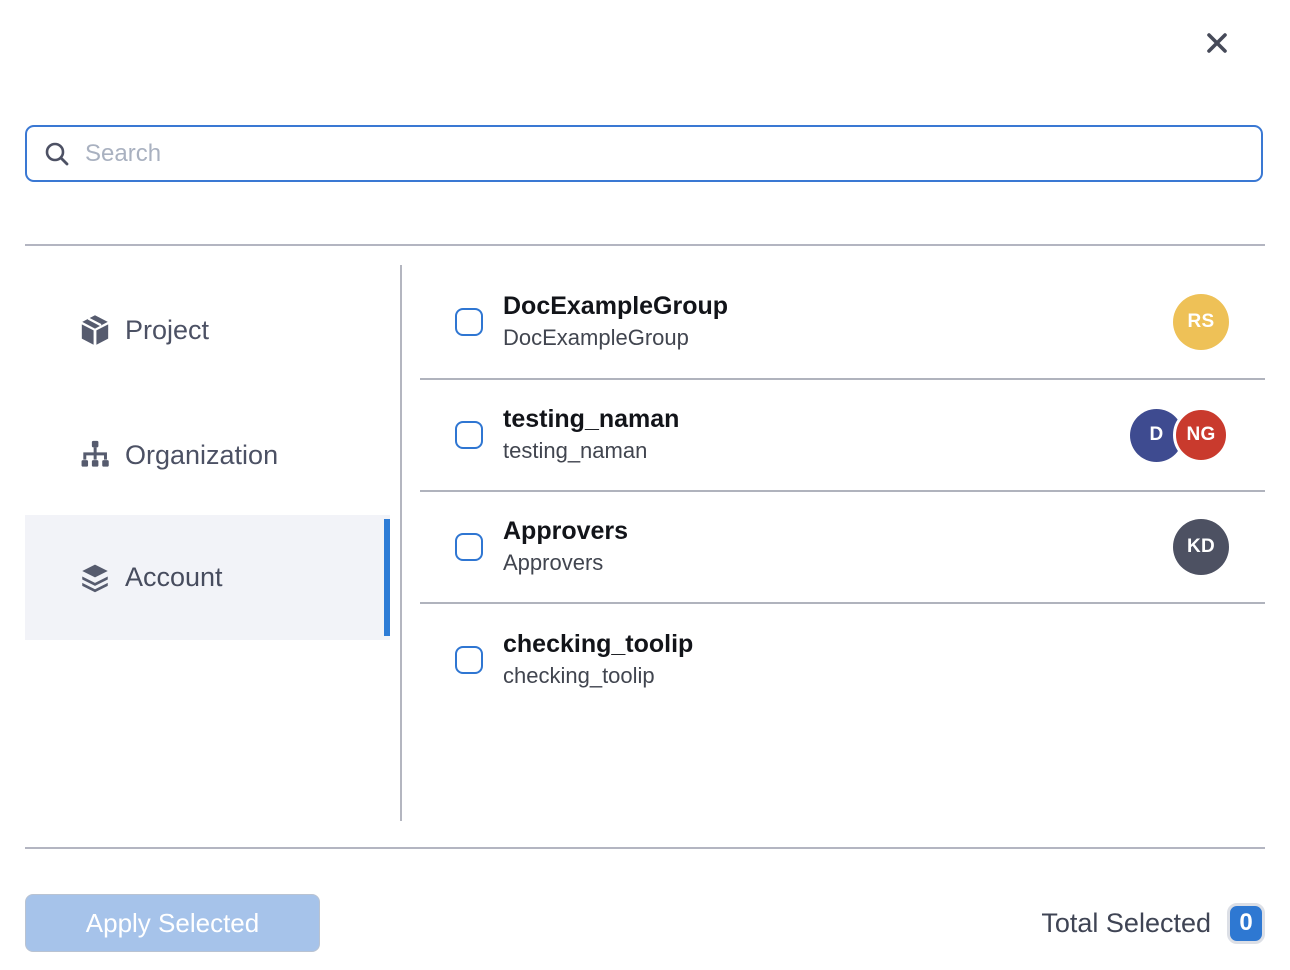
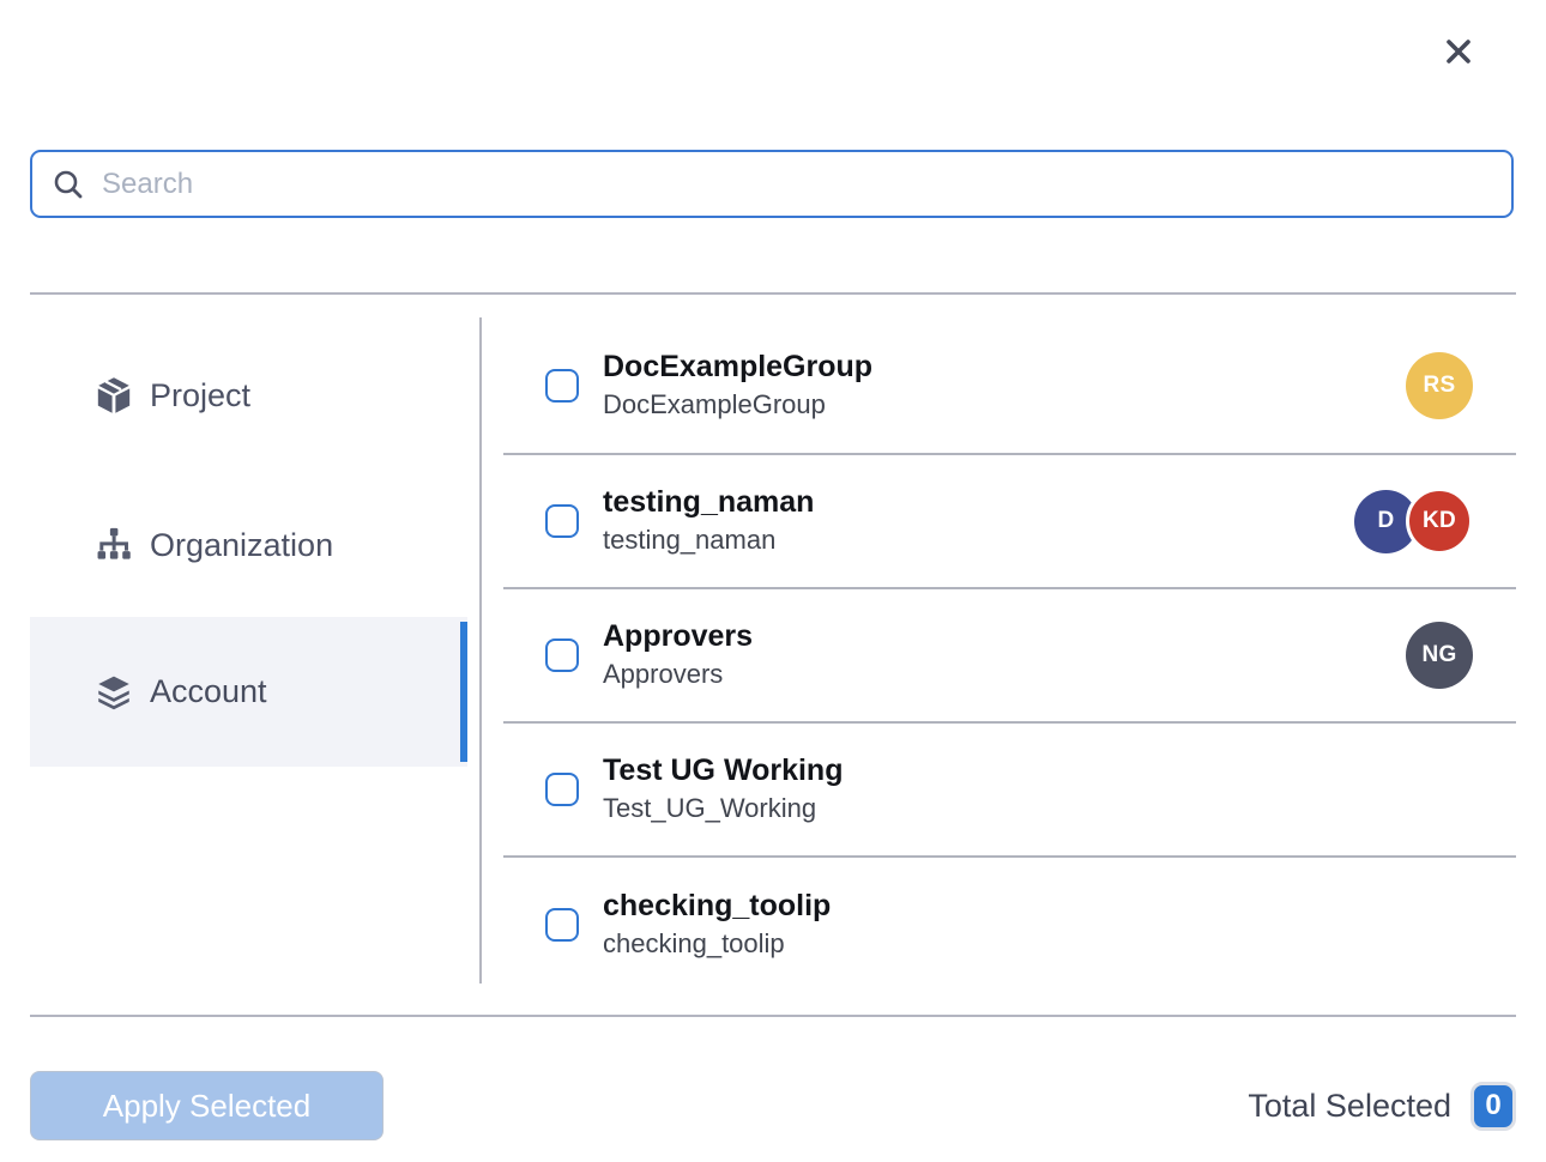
  Search
  Project
  Organization
  Account
  DocExampleGroup
  DocExampleGroup
  RS
  testing_naman
  testing_naman
  D
- NG
+ KD
  Approvers
  Approvers
- KD
+ NG
+ Test UG Working
+ Test_UG_Working
  checking_toolip
  checking_toolip
  Apply Selected
  Total Selected
  0
